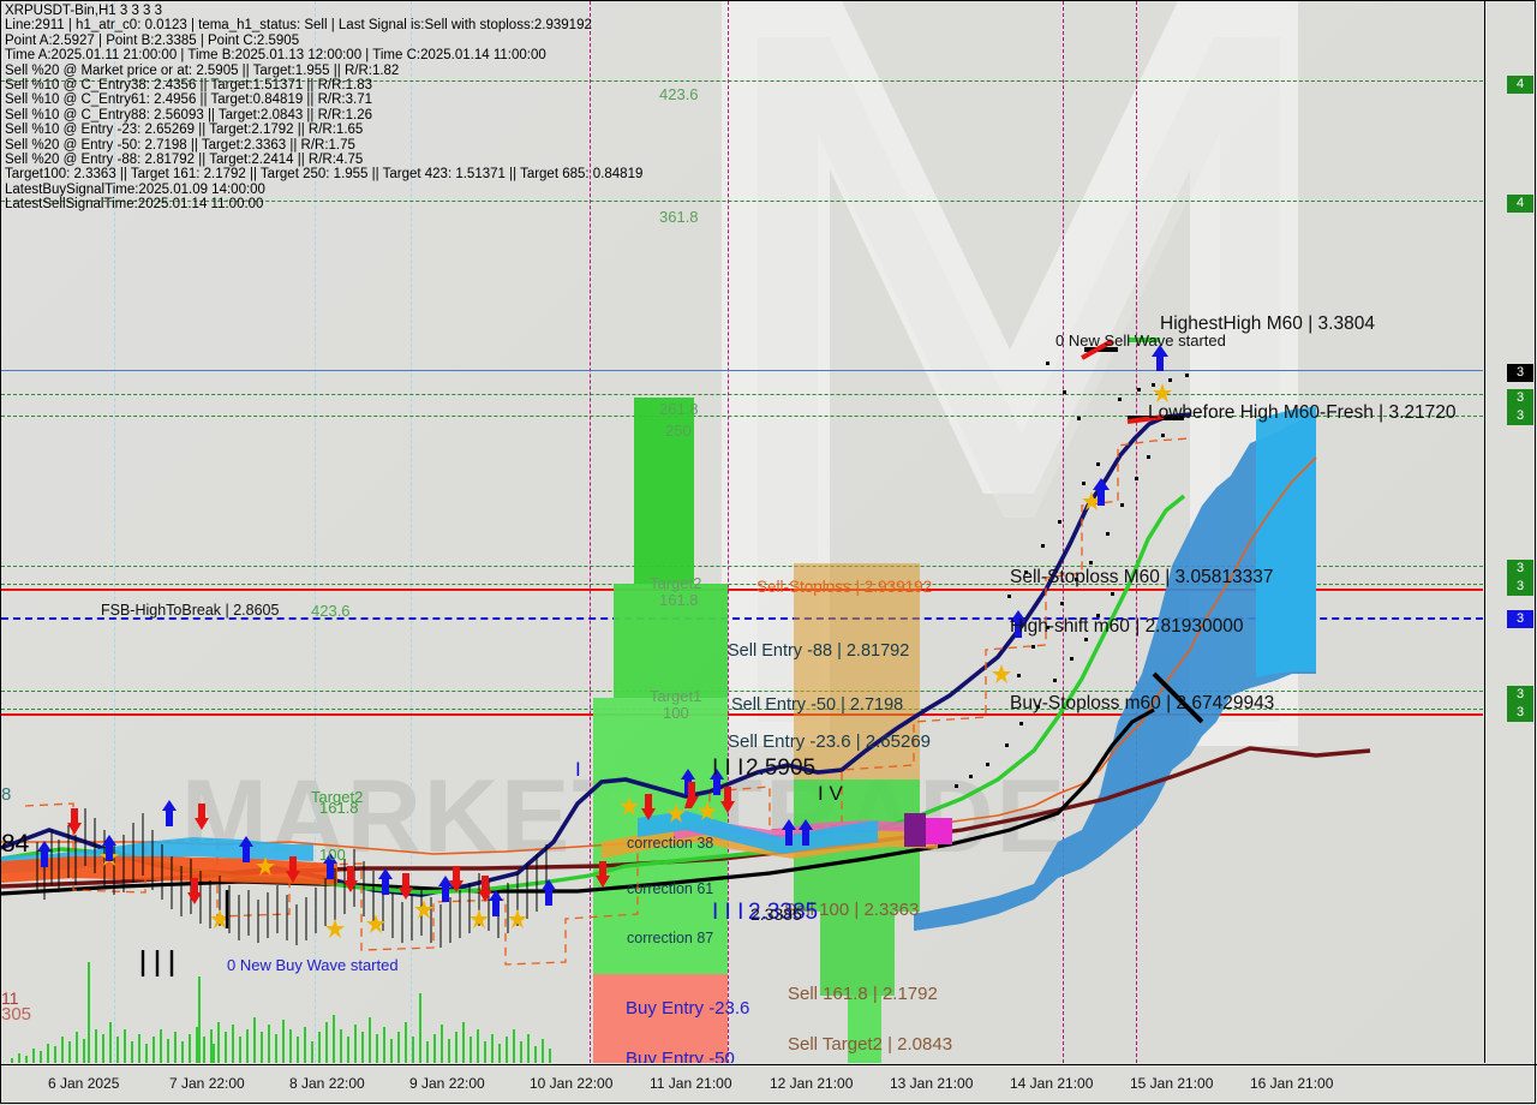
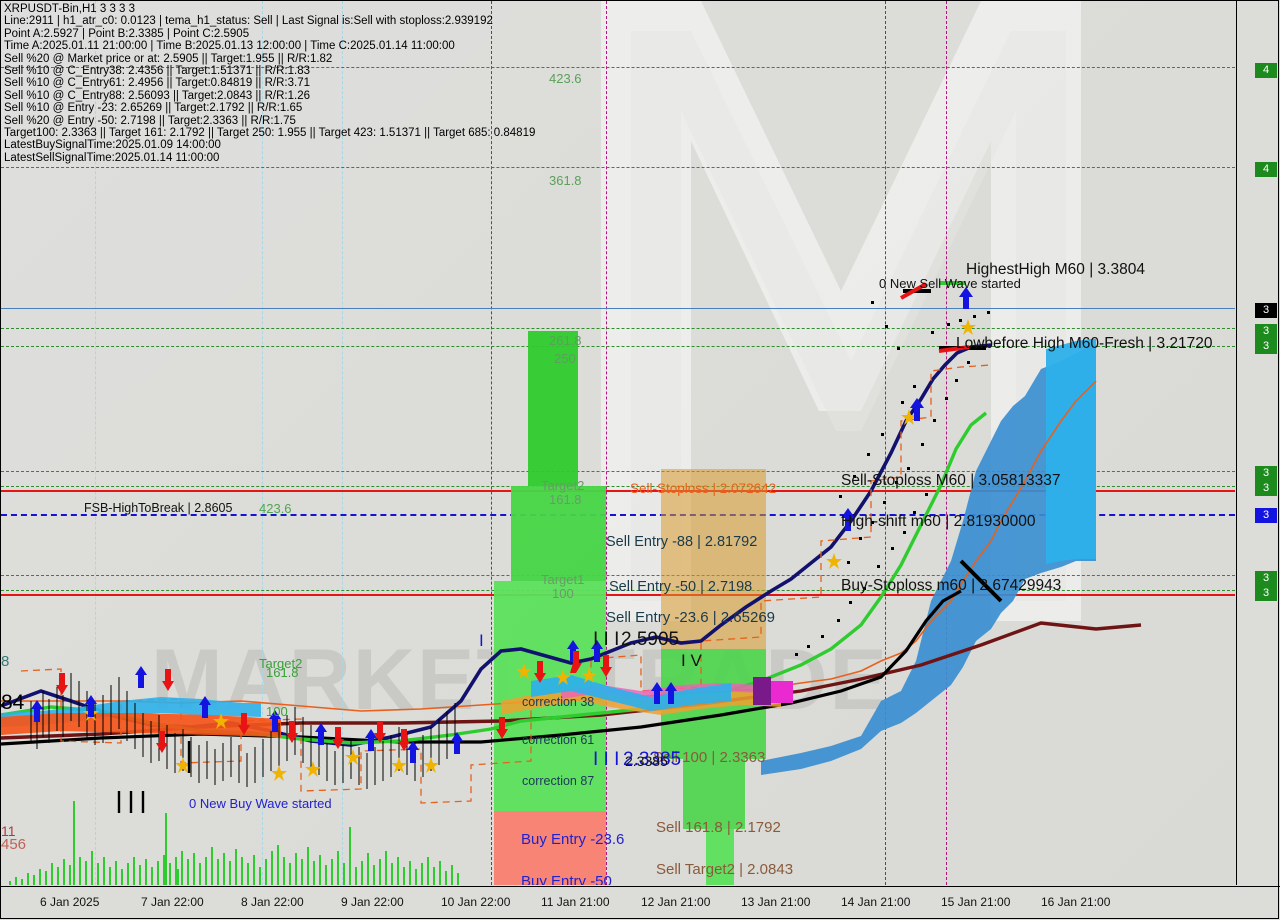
  423.6
  361.8
  261.8
  250
  423.6
  Target2
  161.8
  Target1
  100
  Target2
  161.8
  100
  HighestHigh M60 | 3.3804
  Lowbefore High M60-Fresh | 3.21720
  Sell-Stoploss M60 | 3.05813337
  High-shift m60 | 2.81930000
  Buy-Stoploss m60 | 2.67429943
  FSB-HighToBreak | 2.8605
- Sell-Stoploss | 2.939192
+ Sell-Stoploss | 2.072642
  Sell Entry -88 | 2.81792
  Sell Entry -50 | 2.7198
  Sell Entry -23.6 | 2.65269
  Sell 100 | 2.3363
  Sell 161.8 | 2.1792
  Sell Target2 | 2.0843
  Buy Entry -23.6
  Buy Entry -50
  correction 38
  correction 61
  correction 87
  0 New Buy Wave started
  0 New Sell Wave started
  I
  I I I
  2.5905
  I V
  I I I
  2.3385
  2.3385
  8
  84
  11
- 305
+ 456
  XRPUSDT-Bin,H1 3 3 3 3
  Line:2911 | h1_atr_c0: 0.0123 | tema_h1_status: Sell | Last Signal is:Sell with stoploss:2.939192
  Point A:2.5927 | Point B:2.3385 | Point C:2.5905
  Time A:2025.01.11 21:00:00 | Time B:2025.01.13 12:00:00 | Time C:2025.01.14 11:00:00
  Sell %20 @ Market price or at: 2.5905 || Target:1.955 || R/R:1.82
  Sell %10 @ C_Entry38: 2.4356 || Target:1.51371 || R/R:1.83
  Sell %10 @ C_Entry61: 2.4956 || Target:0.84819 || R/R:3.71
  Sell %10 @ C_Entry88: 2.56093 || Target:2.0843 || R/R:1.26
  Sell %10 @ Entry -23: 2.65269 || Target:2.1792 || R/R:1.65
  Sell %20 @ Entry -50: 2.7198 || Target:2.3363 || R/R:1.75
- Sell %20 @ Entry -88: 2.81792 || Target:2.2414 || R/R:4.75
  Target100: 2.3363 || Target 161: 2.1792 || Target 250: 1.955 || Target 423: 1.51371 || Target 685: 0.84819
  LatestBuySignalTime:2025.01.09 14:00:00
  LatestSellSignalTime:2025.01.14 11:00:00
  4
  4
  3
  3
  3
  3
  3
  3
  3
  3
  6 Jan 2025
  7 Jan 22:00
  8 Jan 22:00
  9 Jan 22:00
  10 Jan 22:00
  11 Jan 21:00
  12 Jan 21:00
  13 Jan 21:00
  14 Jan 21:00
  15 Jan 21:00
  16 Jan 21:00
